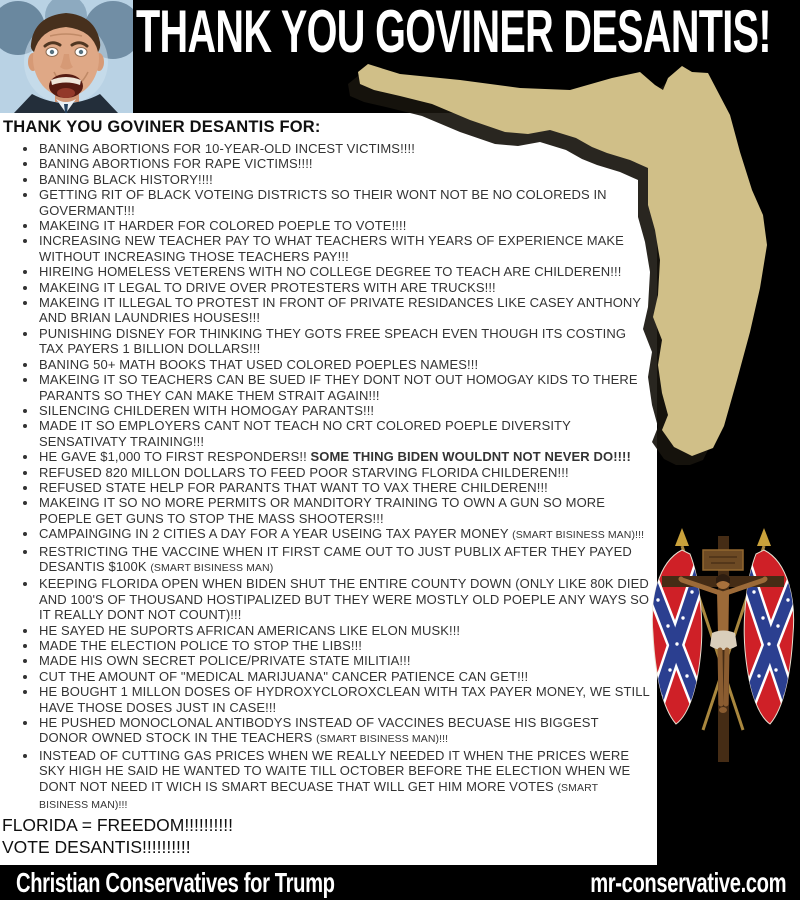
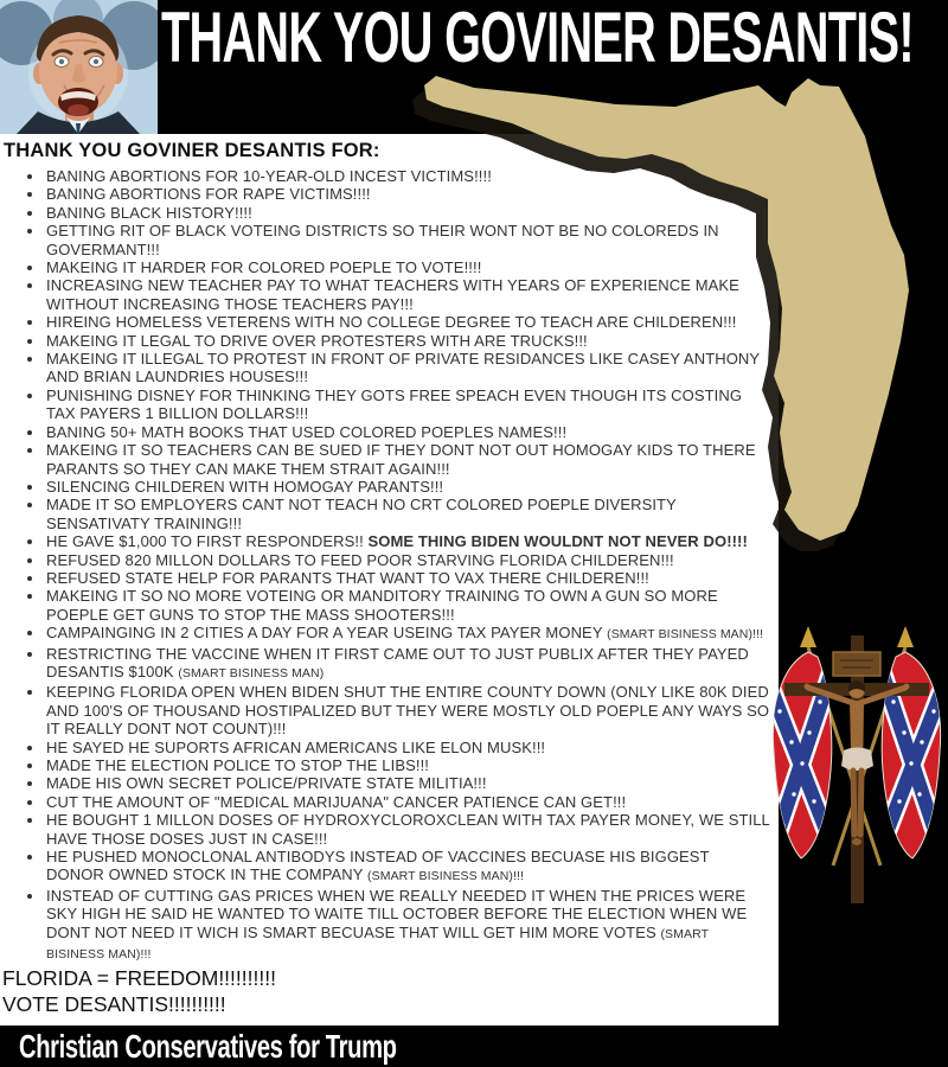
  THANK YOU GOVINER DESANTIS!
  THANK YOU GOVINER DESANTIS FOR:
  BANING ABORTIONS FOR 10-YEAR-OLD INCEST VICTIMS!!!!
  BANING ABORTIONS FOR RAPE VICTIMS!!!!
  BANING BLACK HISTORY!!!!
  GETTING RIT OF BLACK VOTEING DISTRICTS SO THEIR WONT NOT BE NO COLOREDS IN GOVERMANT!!!
  MAKEING IT HARDER FOR COLORED POEPLE TO VOTE!!!!
  INCREASING NEW TEACHER PAY TO WHAT TEACHERS WITH YEARS OF EXPERIENCE MAKE WITHOUT INCREASING THOSE TEACHERS PAY!!!
  HIREING HOMELESS VETERENS WITH NO COLLEGE DEGREE TO TEACH ARE CHILDEREN!!!
  MAKEING IT LEGAL TO DRIVE OVER PROTESTERS WITH ARE TRUCKS!!!
  MAKEING IT ILLEGAL TO PROTEST IN FRONT OF PRIVATE RESIDANCES LIKE CASEY ANTHONY AND BRIAN LAUNDRIES HOUSES!!!
  PUNISHING DISNEY FOR THINKING THEY GOTS FREE SPEACH EVEN THOUGH ITS COSTING TAX PAYERS 1 BILLION DOLLARS!!!
  BANING 50+ MATH BOOKS THAT USED COLORED POEPLES NAMES!!!
  MAKEING IT SO TEACHERS CAN BE SUED IF THEY DONT NOT OUT HOMOGAY KIDS TO THERE PARANTS SO THEY CAN MAKE THEM STRAIT AGAIN!!!
  SILENCING CHILDEREN WITH HOMOGAY PARANTS!!!
  MADE IT SO EMPLOYERS CANT NOT TEACH NO CRT COLORED POEPLE DIVERSITY SENSATIVATY TRAINING!!!
  HE GAVE $1,000 TO FIRST RESPONDERS!! SOME THING BIDEN WOULDNT NOT NEVER DO!!!!
  REFUSED 820 MILLON DOLLARS TO FEED POOR STARVING FLORIDA CHILDEREN!!!
  REFUSED STATE HELP FOR PARANTS THAT WANT TO VAX THERE CHILDEREN!!!
- MAKEING IT SO NO MORE PERMITS OR MANDITORY TRAINING TO OWN A GUN SO MORE POEPLE GET GUNS TO STOP THE MASS SHOOTERS!!!
+ MAKEING IT SO NO MORE VOTEING OR MANDITORY TRAINING TO OWN A GUN SO MORE POEPLE GET GUNS TO STOP THE MASS SHOOTERS!!!
  CAMPAINGING IN 2 CITIES A DAY FOR A YEAR USEING TAX PAYER MONEY (SMART BISINESS MAN)!!!
  RESTRICTING THE VACCINE WHEN IT FIRST CAME OUT TO JUST PUBLIX AFTER THEY PAYED DESANTIS $100K (SMART BISINESS MAN)
  KEEPING FLORIDA OPEN WHEN BIDEN SHUT THE ENTIRE COUNTY DOWN (ONLY LIKE 80K DIED AND 100'S OF THOUSAND HOSTIPALIZED BUT THEY WERE MOSTLY OLD POEPLE ANY WAYS SO IT REALLY DONT NOT COUNT)!!!
  HE SAYED HE SUPORTS AFRICAN AMERICANS LIKE ELON MUSK!!!
  MADE THE ELECTION POLICE TO STOP THE LIBS!!!
  MADE HIS OWN SECRET POLICE/PRIVATE STATE MILITIA!!!
  CUT THE AMOUNT OF "MEDICAL MARIJUANA" CANCER PATIENCE CAN GET!!!
  HE BOUGHT 1 MILLON DOSES OF HYDROXYCLOROXCLEAN WITH TAX PAYER MONEY, WE STILL HAVE THOSE DOSES JUST IN CASE!!!
- HE PUSHED MONOCLONAL ANTIBODYS INSTEAD OF VACCINES BECUASE HIS BIGGEST DONOR OWNED STOCK IN THE TEACHERS (SMART BISINESS MAN)!!!
+ HE PUSHED MONOCLONAL ANTIBODYS INSTEAD OF VACCINES BECUASE HIS BIGGEST DONOR OWNED STOCK IN THE COMPANY (SMART BISINESS MAN)!!!
  INSTEAD OF CUTTING GAS PRICES WHEN WE REALLY NEEDED IT WHEN THE PRICES WERE SKY HIGH HE SAID HE WANTED TO WAITE TILL OCTOBER BEFORE THE ELECTION WHEN WE DONT NOT NEED IT WICH IS SMART BECUASE THAT WILL GET HIM MORE VOTES (SMART BISINESS MAN)!!!
  FLORIDA = FREEDOM!!!!!!!!!!
  VOTE DESANTIS!!!!!!!!!!
  Christian Conservatives for Trump
- mr-conservative.com
